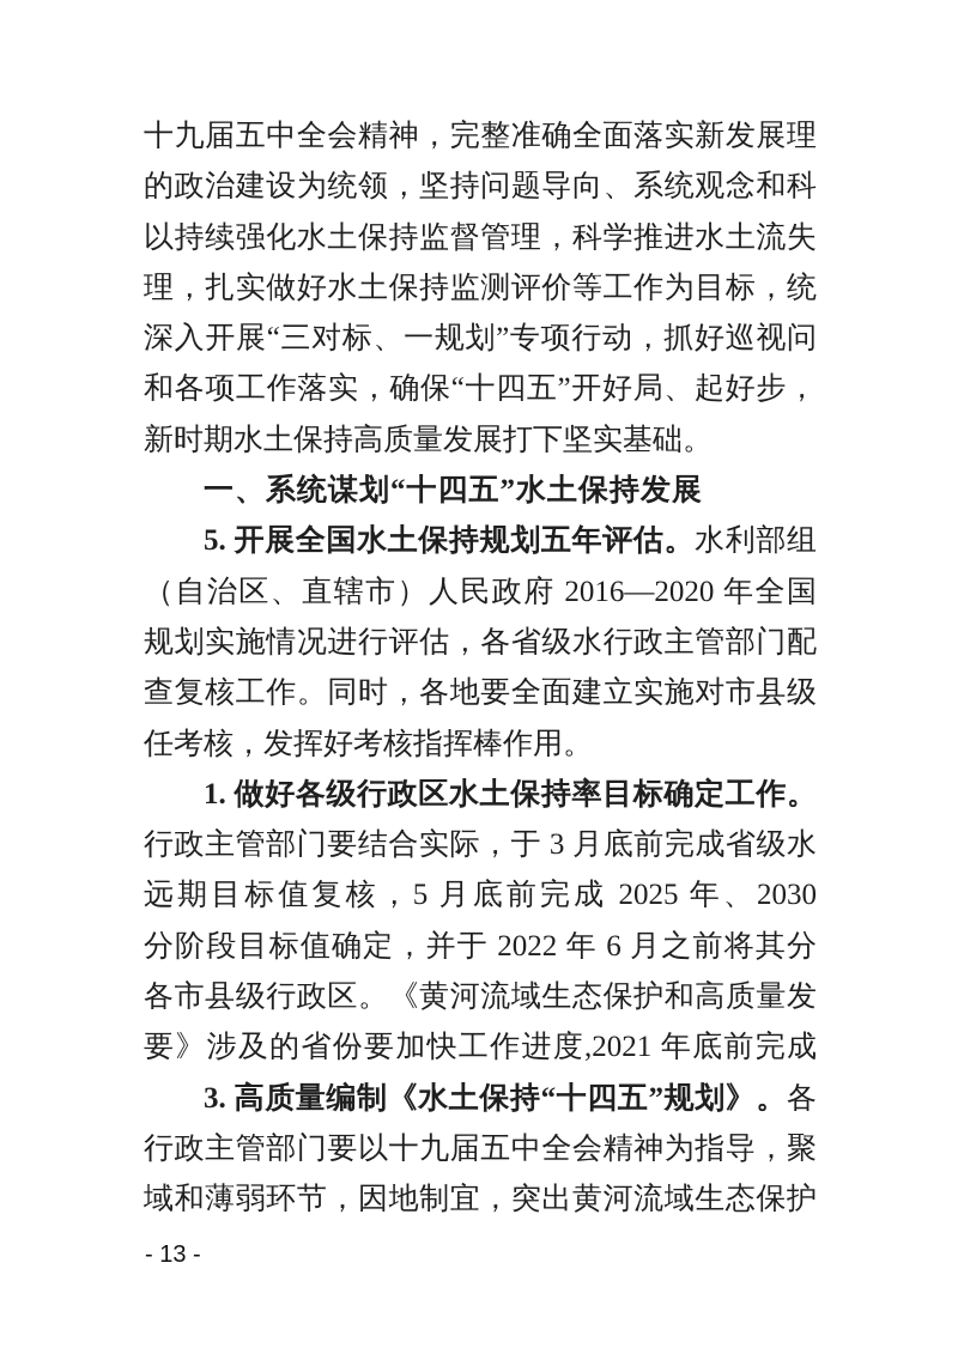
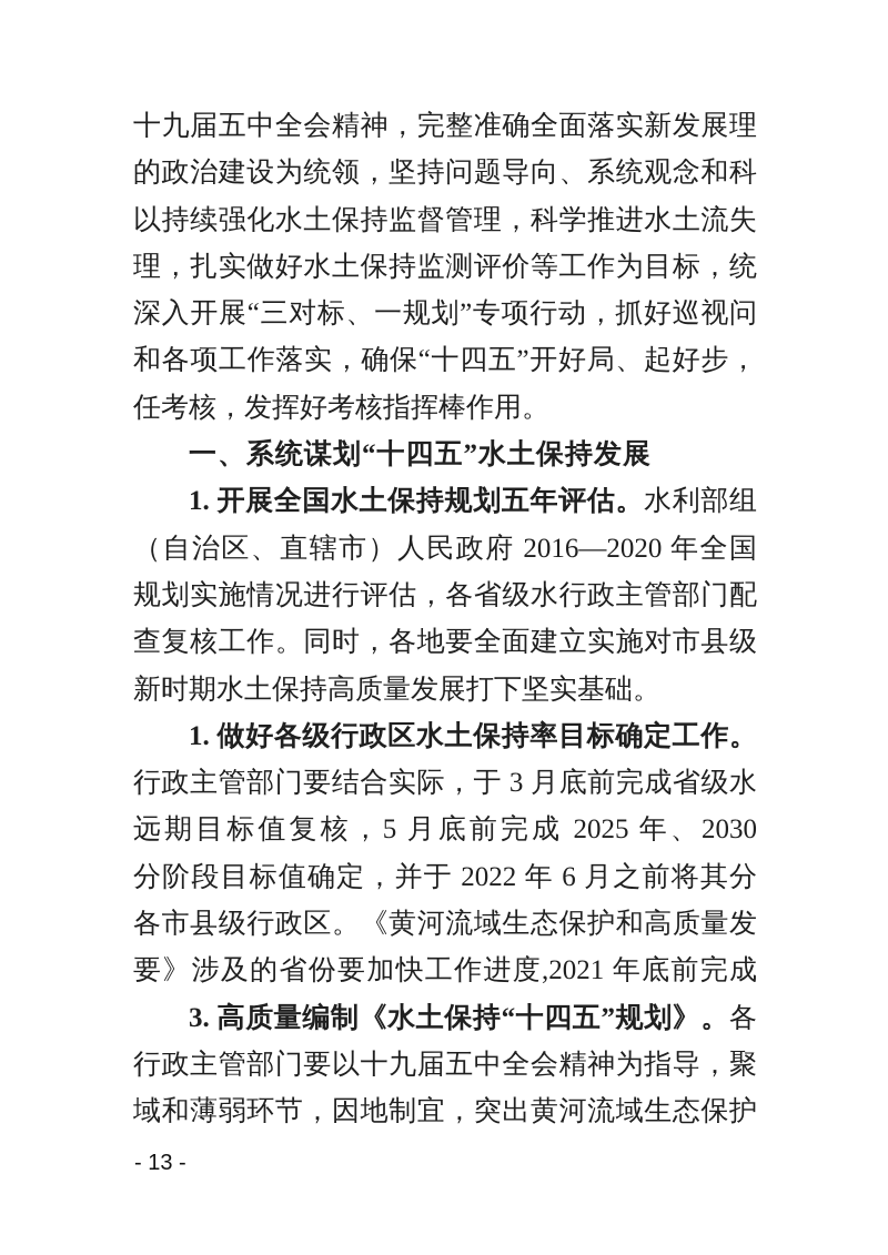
  十九届五中全会精神，完整准确全面落实新发展理
  的政治建设为统领，坚持问题导向、系统观念和科
  以持续强化水土保持监督管理，科学推进水土流失
  理，扎实做好水土保持监测评价等工作为目标，统
  深入开展“三对标、一规划”专项行动，抓好巡视问
  和各项工作落实，确保“十四五”开好局、起好步，
- 新时期水土保持高质量发展打下坚实基础。
+ 任考核，发挥好考核指挥棒作用。
  一、系统谋划“十四五”水土保持发展
- 5. 开展全国水土保持规划五年评估。水利部组
+ 1. 开展全国水土保持规划五年评估。水利部组
  （自治区、直辖市）人民政府 2016—2020 年全国
  规划实施情况进行评估，各省级水行政主管部门配
  查复核工作。同时，各地要全面建立实施对市县级
- 任考核，发挥好考核指挥棒作用。
+ 新时期水土保持高质量发展打下坚实基础。
  1. 做好各级行政区水土保持率目标确定工作。
  行政主管部门要结合实际，于 3 月底前完成省级水
  远期目标值复核，5 月底前完成 2025 年、2030
  分阶段目标值确定，并于 2022 年 6 月之前将其分
  各市县级行政区。《黄河流域生态保护和高质量发
  要》涉及的省份要加快工作进度,2021 年底前完成
  3. 高质量编制《水土保持“十四五”规划》。各
  行政主管部门要以十九届五中全会精神为指导，聚
  域和薄弱环节，因地制宜，突出黄河流域生态保护
  - 13 -
